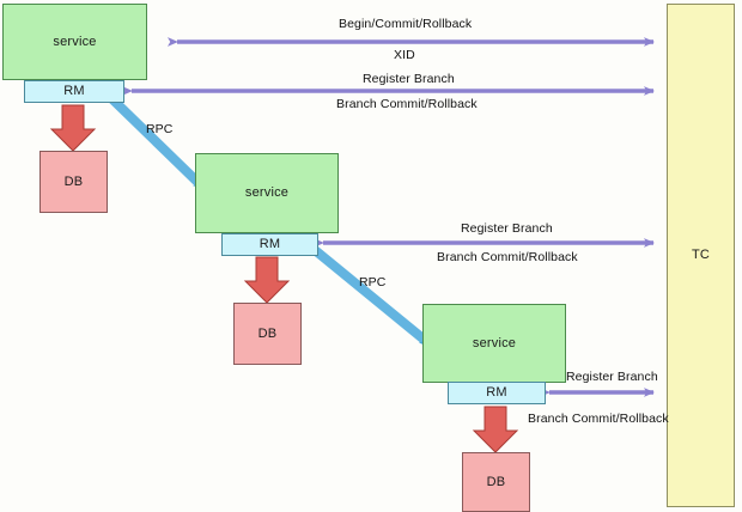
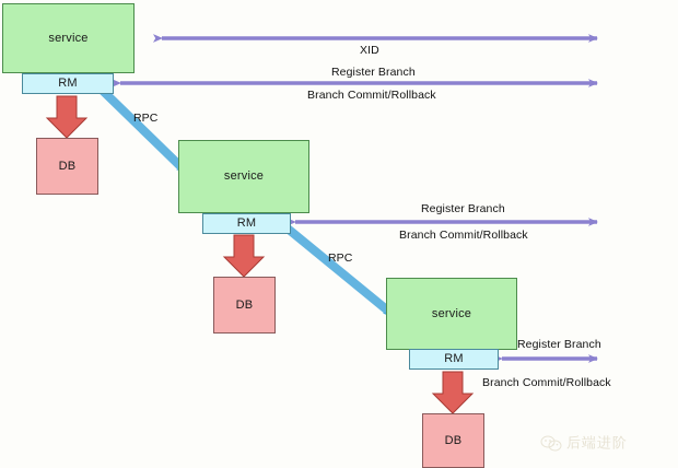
  service
  RM
  DB
  service
  RM
  DB
  service
  RM
  DB
- TC
- Begin/Commit/Rollback
  XID
  Register Branch
  Branch Commit/Rollback
  Register Branch
  Branch Commit/Rollback
  Register Branch
  Branch Commit/Rollback
  RPC
  RPC
+ 后端进阶
